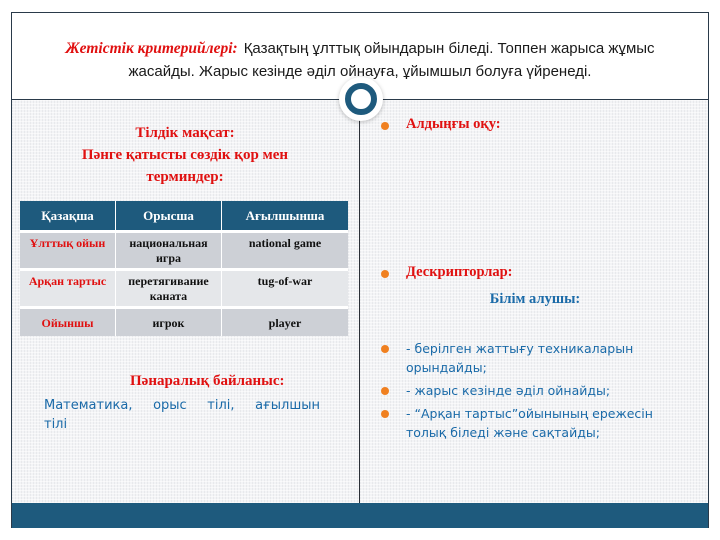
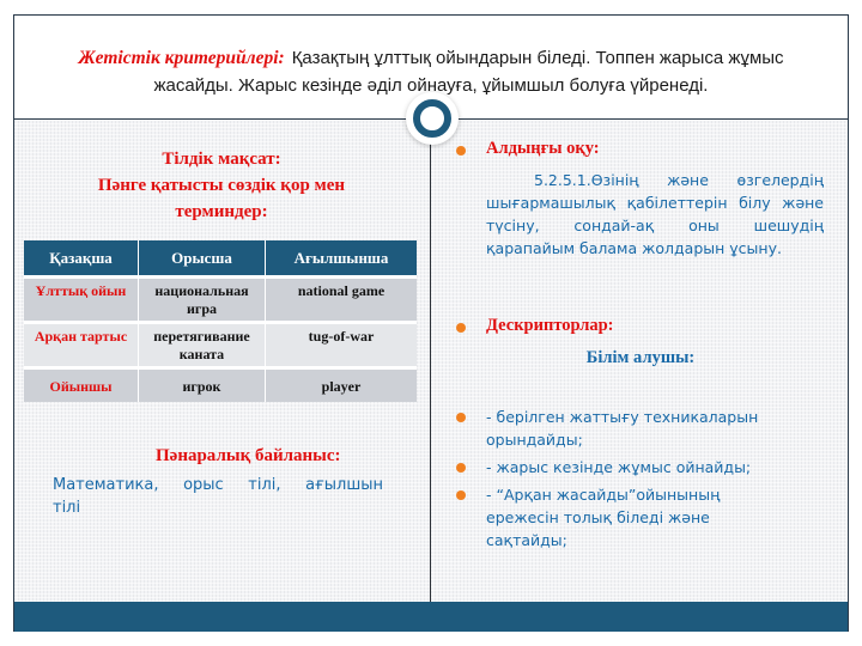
  Жетістік критерийлері: Қазақтың ұлттық ойындарын біледі. Топпен жарыса жұмыс жасайды. Жарыс кезінде әділ ойнауға, ұйымшыл болуға үйренеді.
  Тілдік мақсат:
  Пәнге қатысты сөздік қор мен терминдер:
  Қазақша	Орысша	Ағылшынша
  Ұлттық ойын	национальная игра	national game
  Арқан тартыс	перетягивание каната	tug-of-war
  Ойыншы	игрок	player
  Пәнаралық байланыс:
  Математика, орыс тілі, ағылшын тілі
  Алдыңғы оқу:
+ 5.2.5.1.Өзінің және өзгелердің шығармашылық қабілеттерін білу және түсіну, сондай-ақ оны шешудің қарапайым балама жолдарын ұсыну.
  Дескрипторлар:
  Білім алушы:
  - берілген жаттығу техникаларын орындайды;
- - жарыс кезінде әділ ойнайды;
+ - жарыс кезінде жұмыс ойнайды;
- - “Арқан тартыс”ойынының ережесін толық біледі және сақтайды;
+ - “Арқан жасайды”ойынының ережесін толық біледі және сақтайды;
